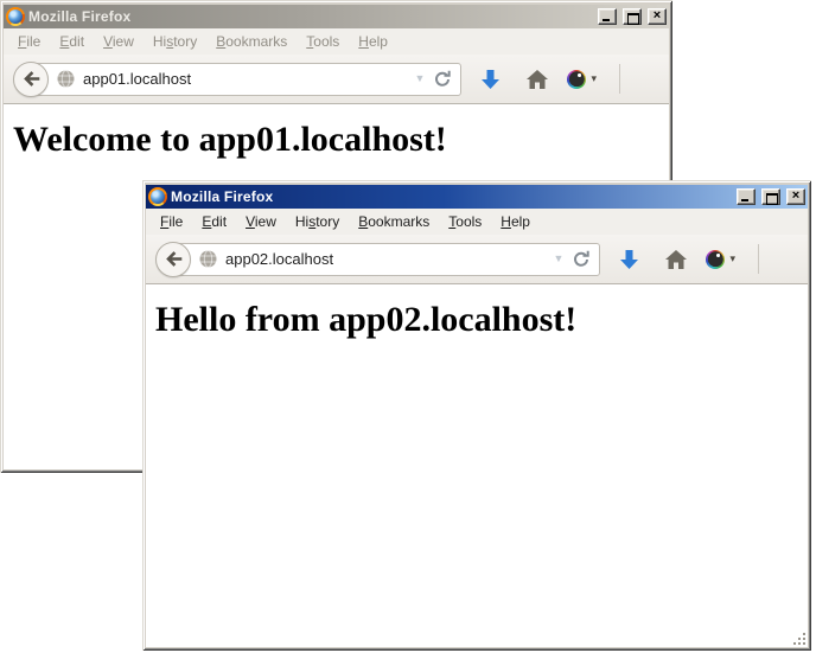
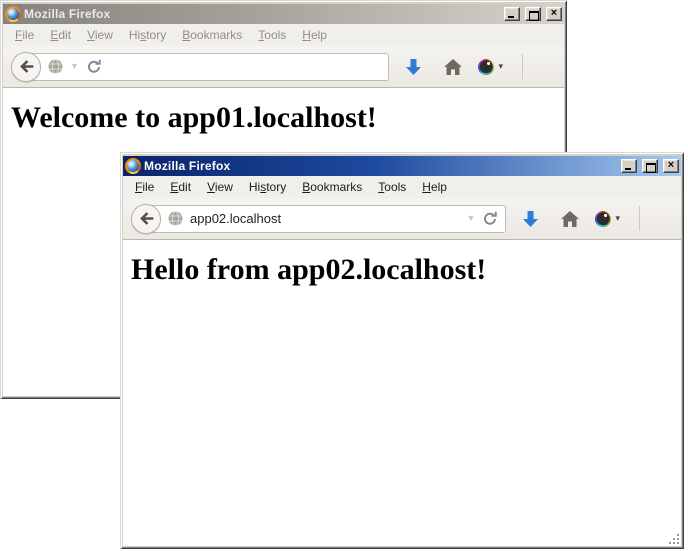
  Mozilla Firefox
  ×
  File
  Edit
  View
  History
  Bookmarks
  Tools
  Help
- app01.localhost
  ▼
  ▾
  Welcome to app01.localhost!
  Mozilla Firefox
  ×
  File
  Edit
  View
  History
  Bookmarks
  Tools
  Help
  app02.localhost
  ▼
  ▾
  Hello from app02.localhost!
